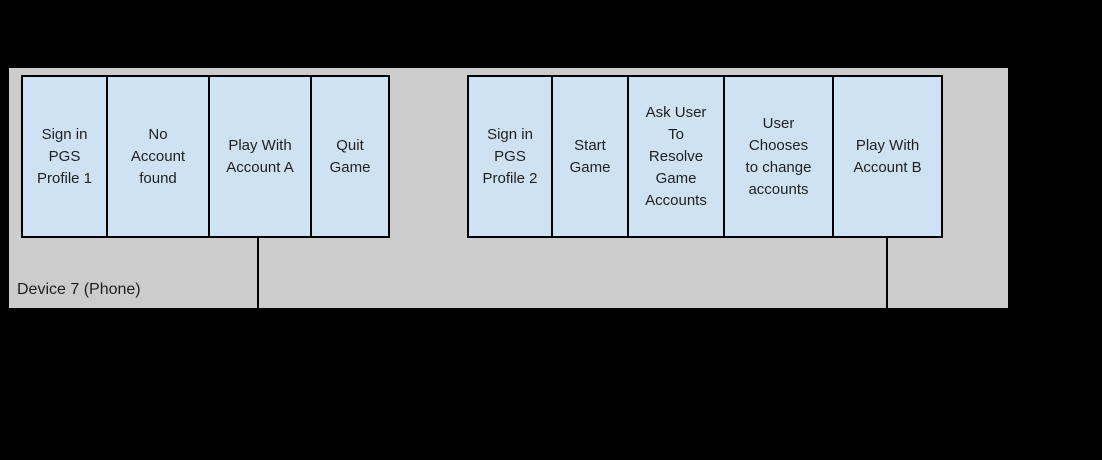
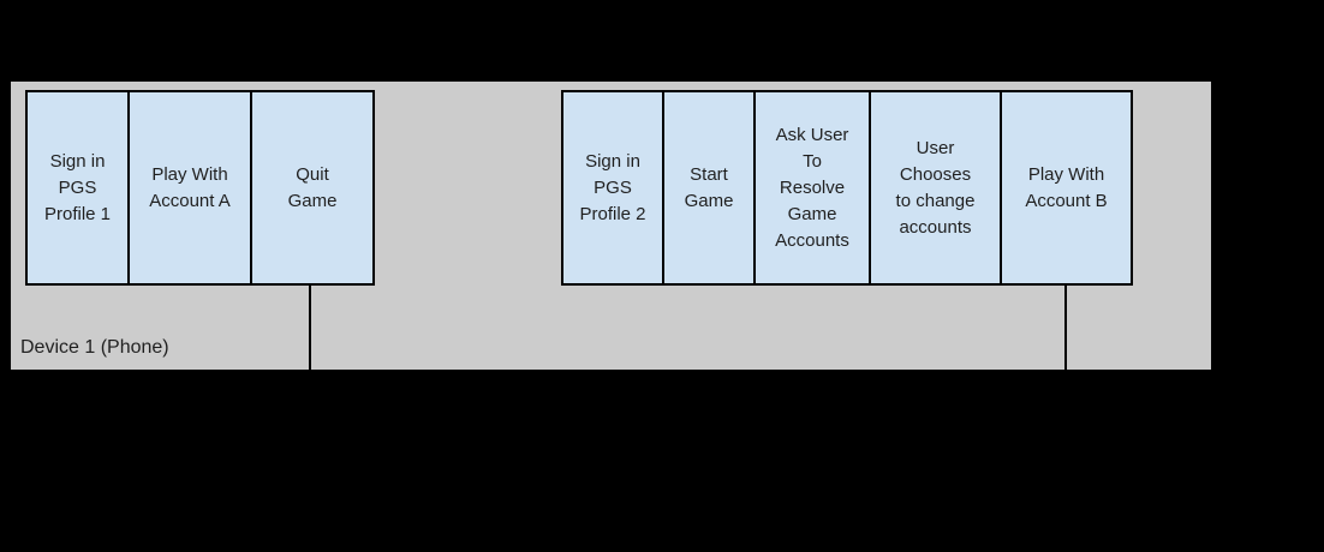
  Sign in
  PGS
  Profile 1
- No
- Account
- found
  Play With
  Account A
  Quit
  Game
  Sign in
  PGS
  Profile 2
  Start
  Game
  Ask User
  To
  Resolve
  Game
  Accounts
  User
  Chooses
  to change
  accounts
  Play With
  Account B
- Device 7 (Phone)
+ Device 1 (Phone)
